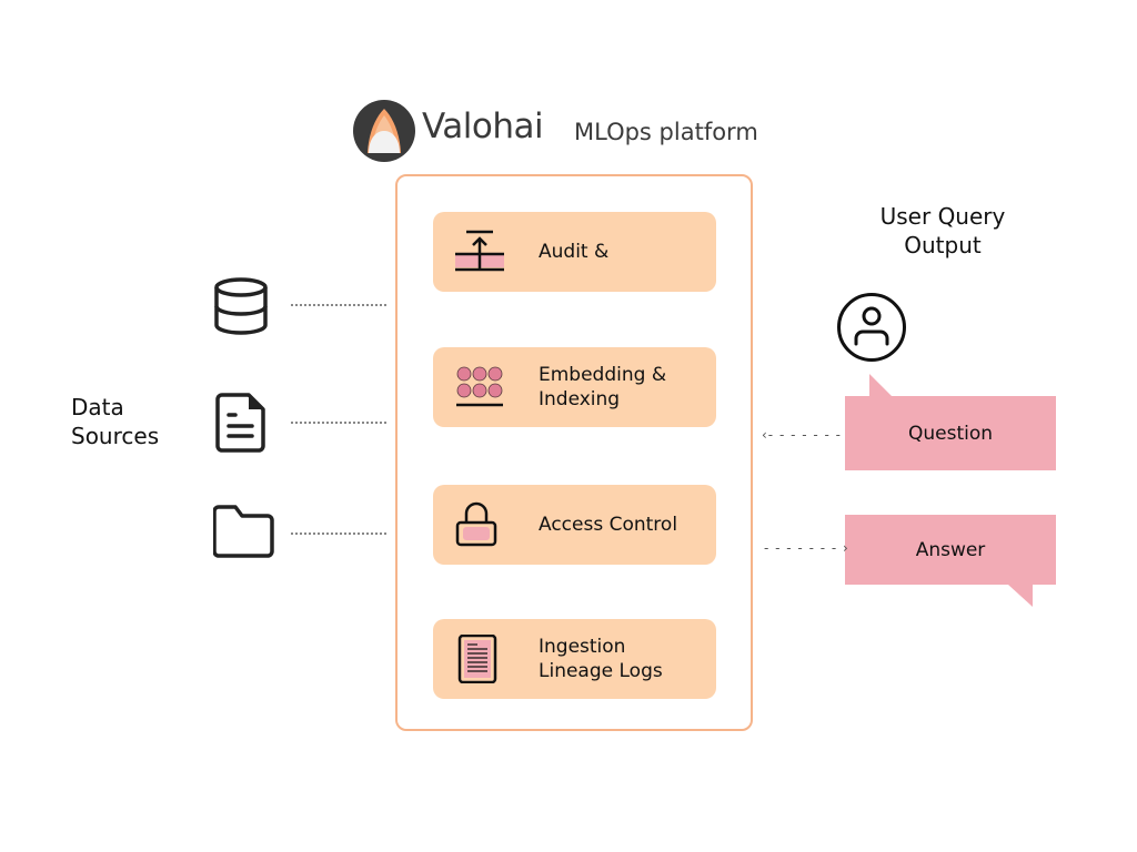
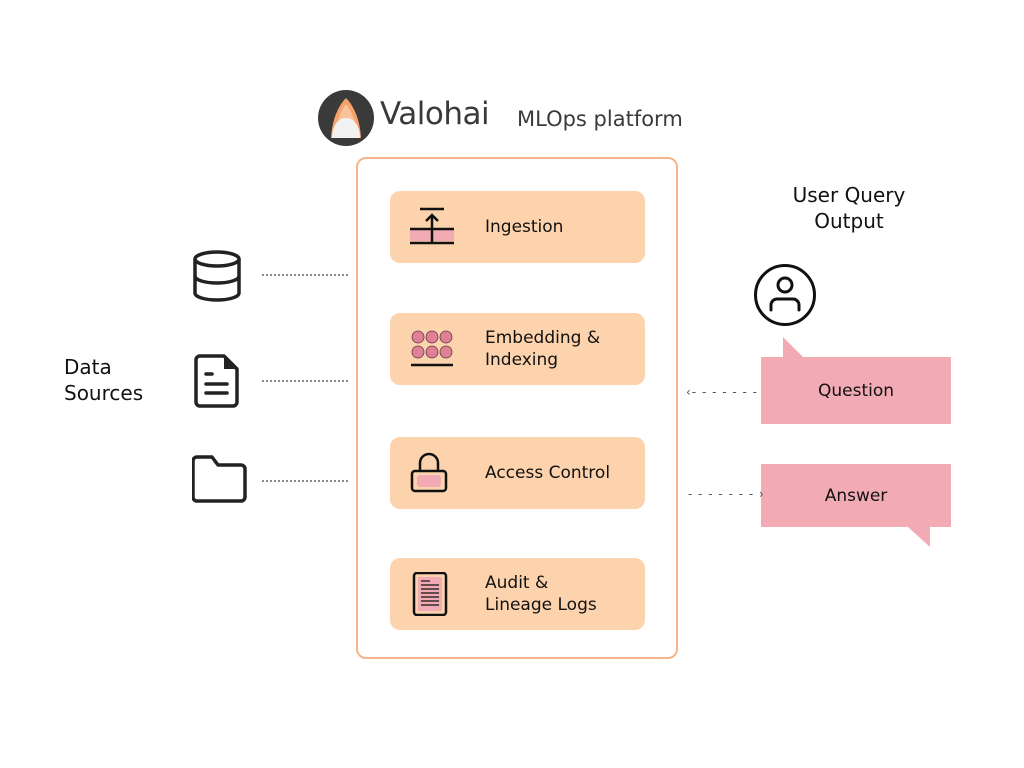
  Valohai
  MLOps platform
- Audit &
+ Ingestion
  Embedding &
  Indexing
  Access Control
- Ingestion
+ Audit &
  Lineage Logs
  Data
  Sources
  User Query
  Output
  Question
  ‹- - - - - - -
  Answer
  - - - - - - - ›
